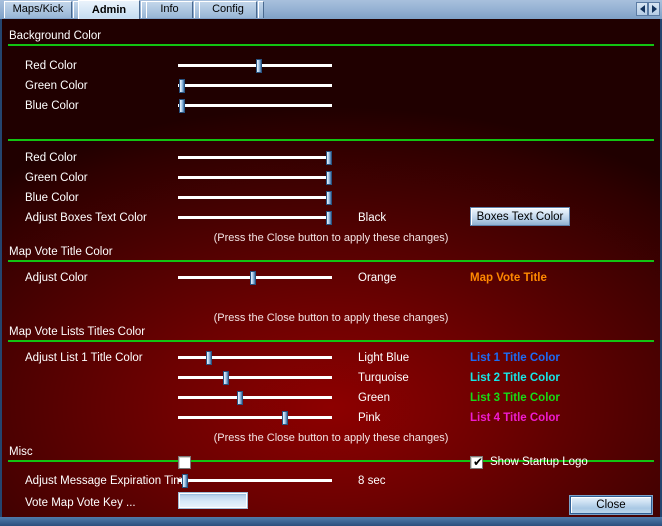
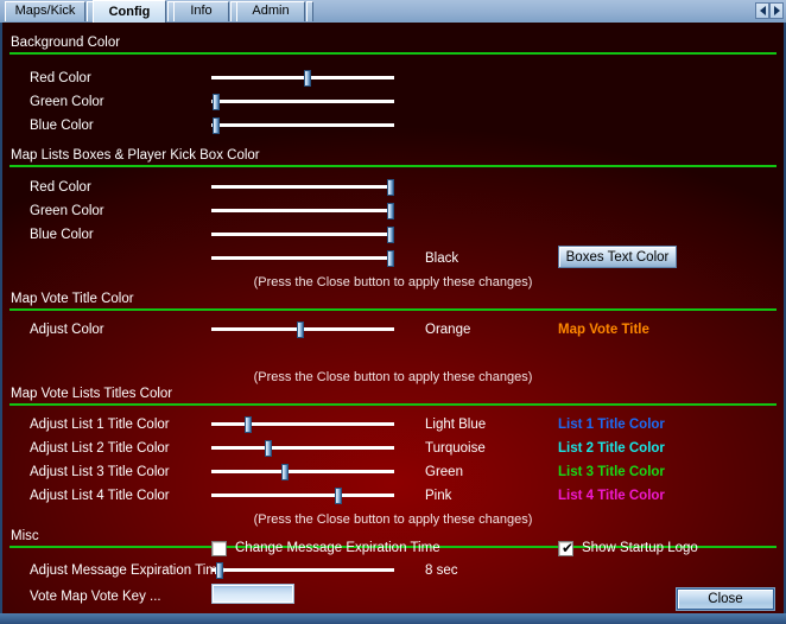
  Maps/Kick
- Admin
+ Config
  Info
- Config
+ Admin
  Background Color
  Red Color
  Green Color
  Blue Color
+ Map Lists Boxes & Player Kick Box Color
  Red Color
  Green Color
  Blue Color
- Adjust Boxes Text Color
  Black
  Boxes Text Color
  (Press the Close button to apply these changes)
  Map Vote Title Color
  Adjust Color
  Orange
  Map Vote Title
  (Press the Close button to apply these changes)
  Map Vote Lists Titles Color
  Adjust List 1 Title Color
  Light Blue
  List 1 Title Color
+ Adjust List 2 Title Color
  Turquoise
  List 2 Title Color
+ Adjust List 3 Title Color
  Green
  List 3 Title Color
+ Adjust List 4 Title Color
  Pink
  List 4 Title Color
  (Press the Close button to apply these changes)
  Misc
+ Change Message Expiration Time
  ✔
  Show Startup Logo
  Adjust Message Expiration Ti
  8 sec
  Vote Map Vote Key ...
  Close
